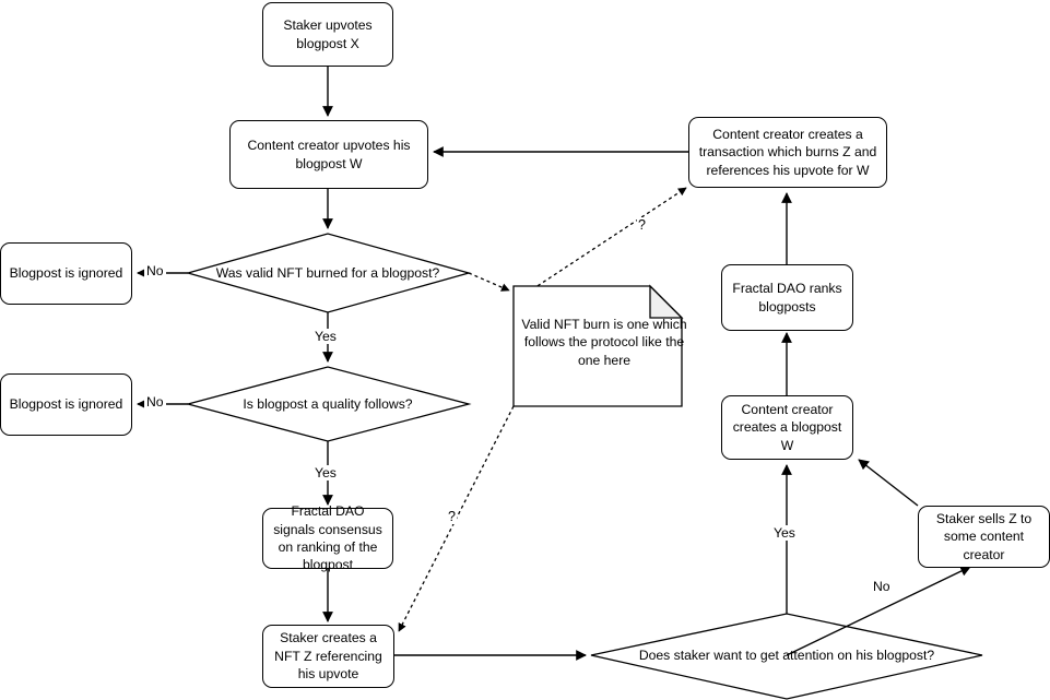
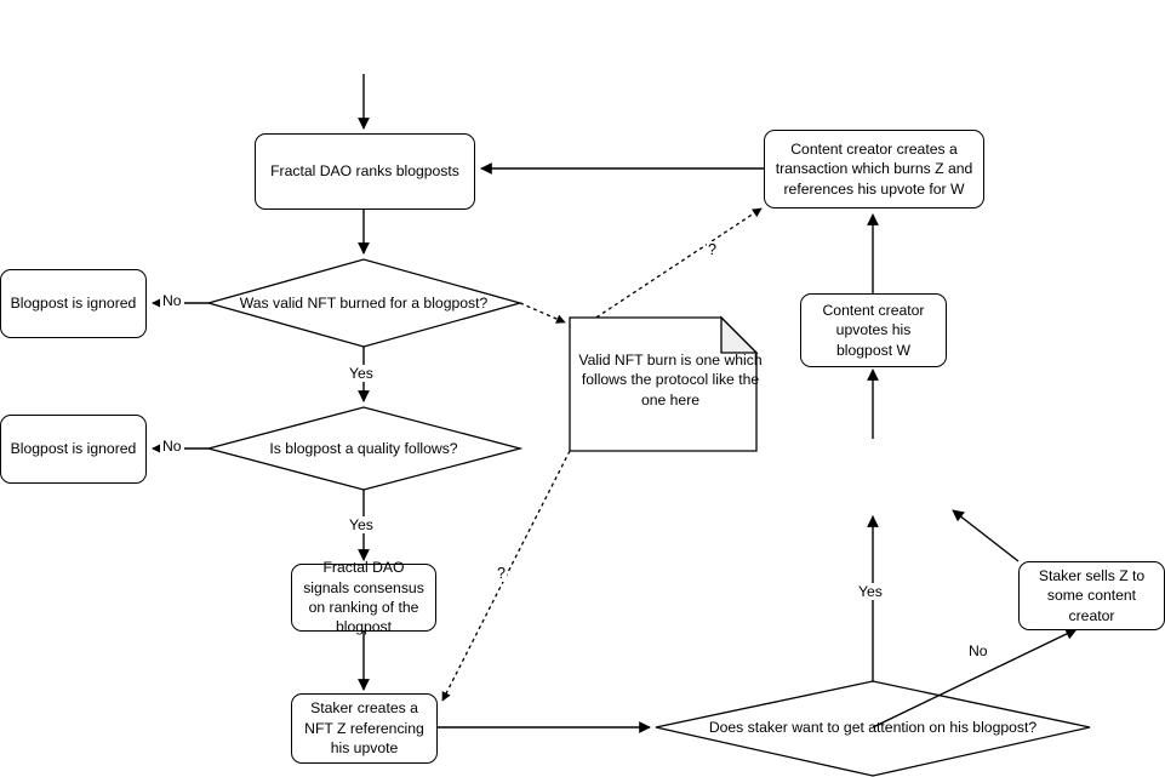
- Staker upvotes blogpost X
- Content creator upvotes his blogpost W
+ Fractal DAO ranks blogposts
  Was valid NFT burned for a blogpost?
  Blogpost is ignored
  Is blogpost a quality follows?
  Blogpost is ignored
  Fractal DAO signals consensus on ranking of the blogpost
  Staker creates a NFT Z referencing his upvote
  Valid NFT burn is one which follows the protocol like the one here
  Content creator creates a transaction which burns Z and references his upvote for W
- Fractal DAO ranks blogposts
+ Content creator upvotes his blogpost W
- Content creator creates a blogpost W
  Staker sells Z to some content creator
  Does staker want to get attention on his blogpost?
  No
  Yes
  No
  Yes
  Yes
  No
  ?
  ?
